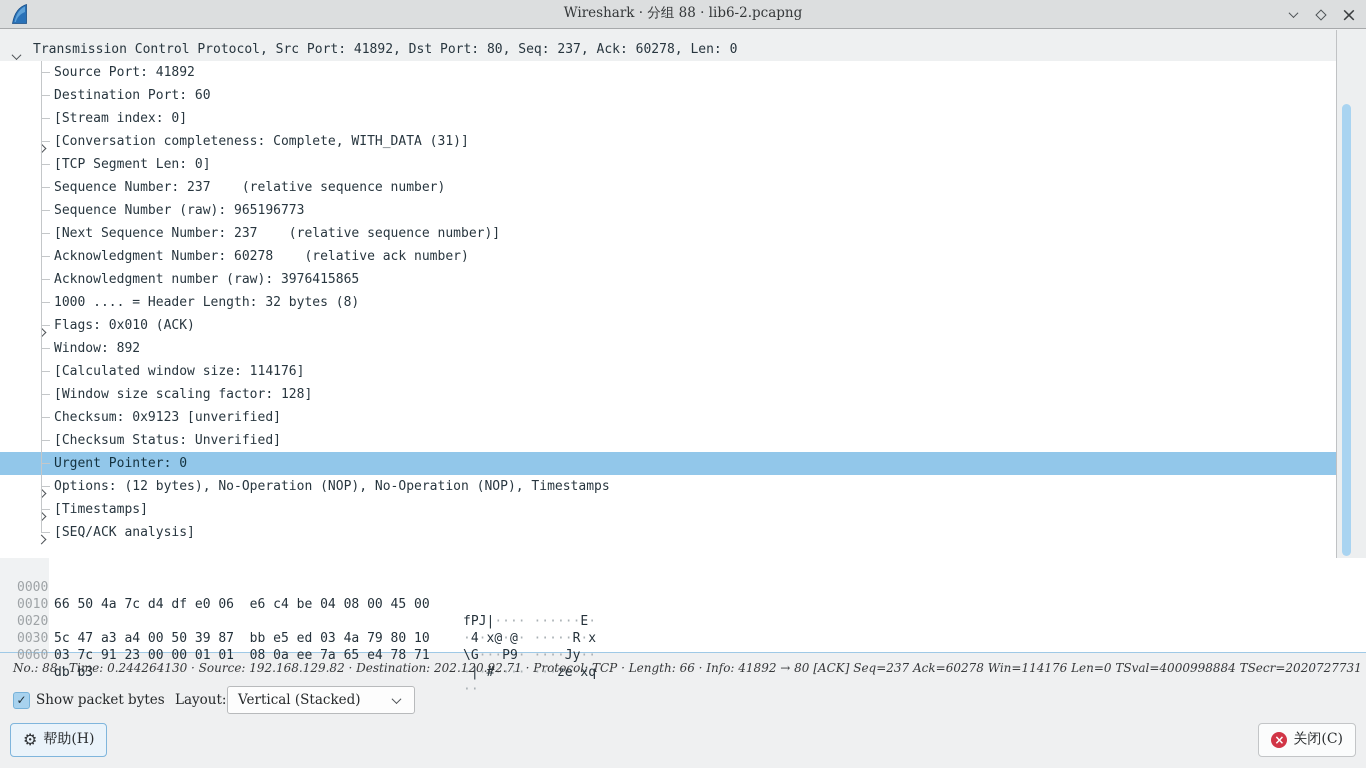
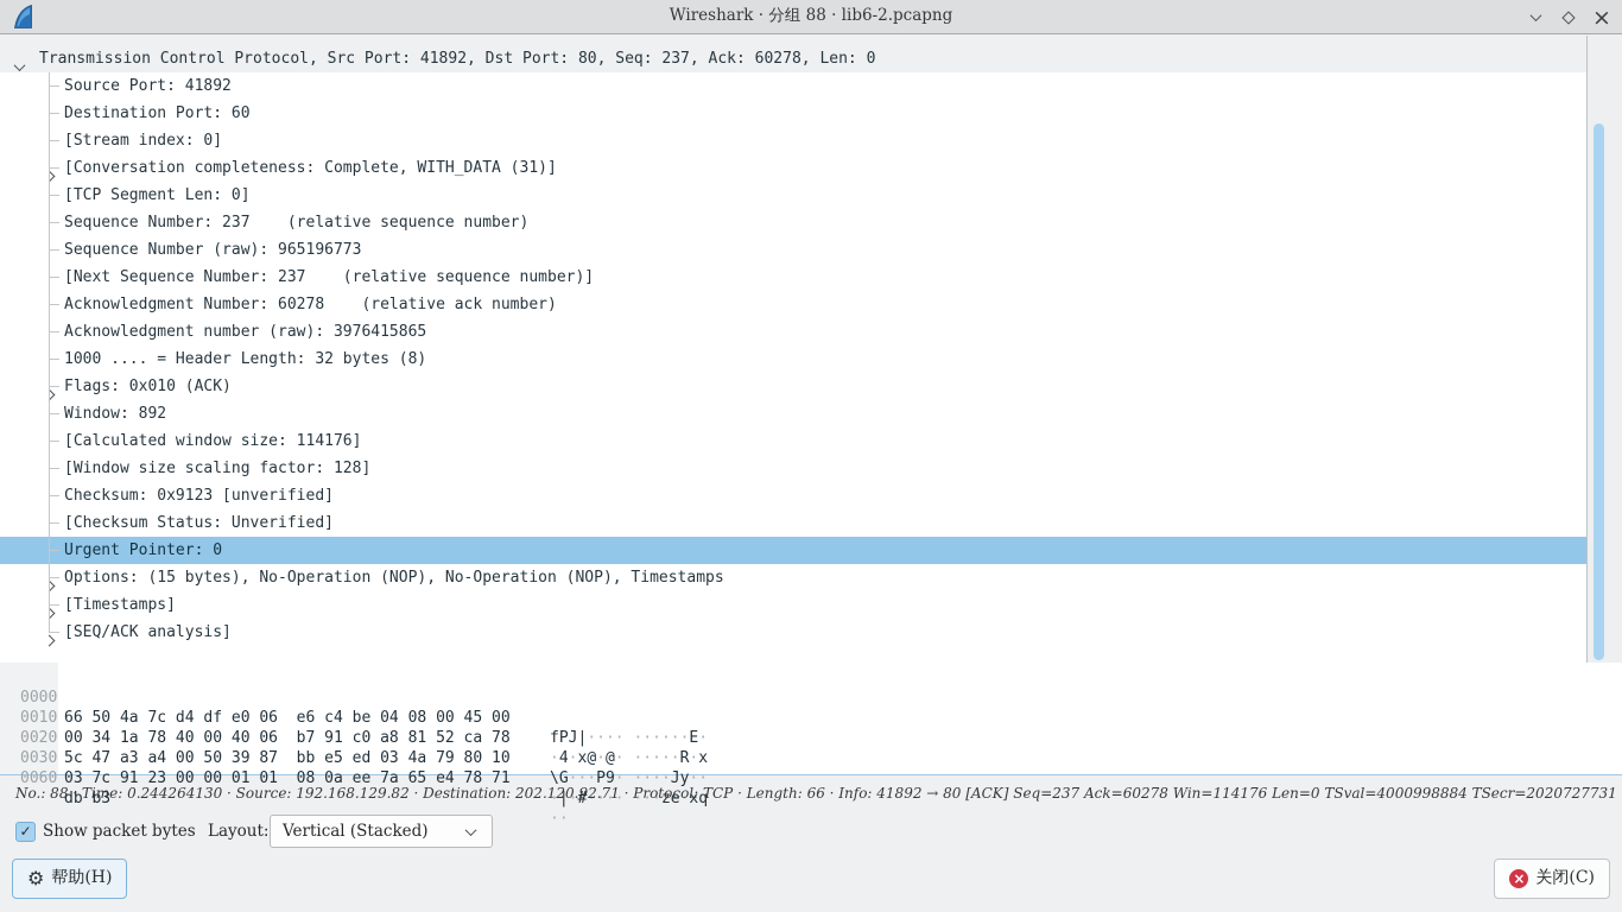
  Wireshark · 分组 88 · lib6-2.pcapng
  ×
  Transmission Control Protocol, Src Port: 41892, Dst Port: 80, Seq: 237, Ack: 60278, Len: 0
  Source Port: 41892
  Destination Port: 60
  [Stream index: 0]
  [Conversation completeness: Complete, WITH_DATA (31)]
  [TCP Segment Len: 0]
  Sequence Number: 237 (relative sequence number)
  Sequence Number (raw): 965196773
  [Next Sequence Number: 237 (relative sequence number)]
  Acknowledgment Number: 60278 (relative ack number)
  Acknowledgment number (raw): 3976415865
  1000 .... = Header Length: 32 bytes (8)
  Flags: 0x010 (ACK)
  Window: 892
  [Calculated window size: 114176]
  [Window size scaling factor: 128]
  Checksum: 0x9123 [unverified]
  [Checksum Status: Unverified]
  Urgent Pointer: 0
- Options: (12 bytes), No-Operation (NOP), No-Operation (NOP), Timestamps
+ Options: (15 bytes), No-Operation (NOP), No-Operation (NOP), Timestamps
  [Timestamps]
  [SEQ/ACK analysis]
  0000
  66 50 4a 7c d4 df e0 06 e6 c4 be 04 08 00 45 00
  fPJ|···· ······E·
  0010
+ 00 34 1a 78 40 00 40 06 b7 91 c0 a8 81 52 ca 78
  ·4·x@·@· ·····R·x
  0020
  5c 47 a3 a4 00 50 39 87 bb e5 ed 03 4a 79 80 10
  \G···P9· ····Jy··
  0030
  03 7c 91 23 00 00 01 01 08 0a ee 7a 65 e4 78 71
  ·|·#···· ···ze·xq
  0060
  db b3
  ··
  No.: 88 · Time: 0.244264130 · Source: 192.168.129.82 · Destination: 202.120.92.71 · Protocol: TCP · Length: 66 · Info: 41892 → 80 [ACK] Seq=237 Ack=60278 Win=114176 Len=0 TSval=4000998884 TSecr=2020727731
  ✓
  Show packet bytes
  Layout:
  Vertical (Stacked)
  ⚙
  帮助(H)
  ×
  关闭(C)
